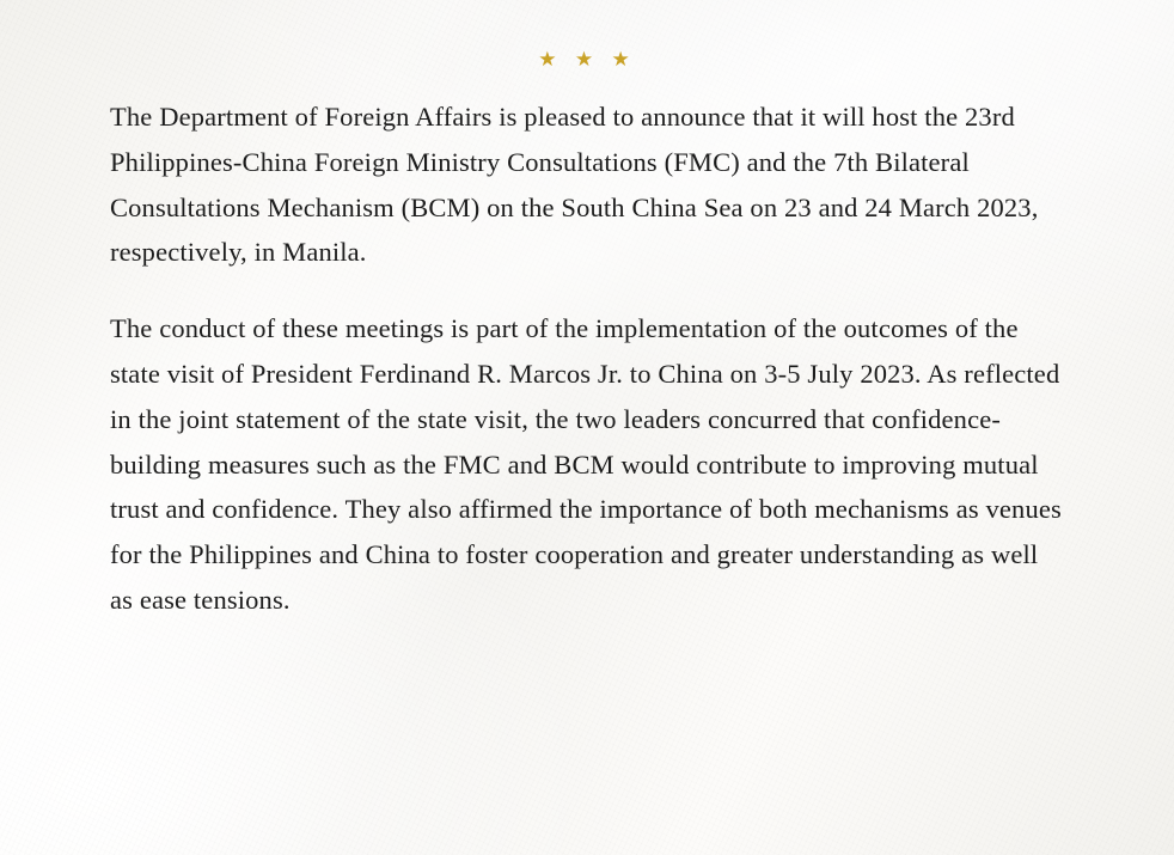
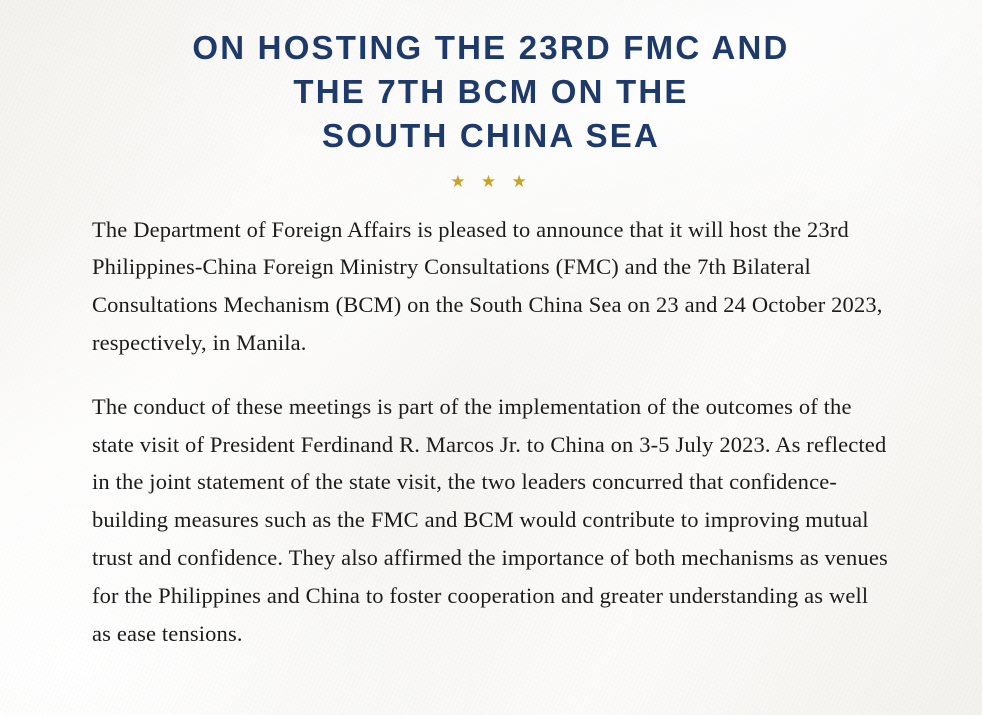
+ ON HOSTING THE 23RD FMC AND
+ THE 7TH BCM ON THE
+ SOUTH CHINA SEA
  ★ ★ ★
- The Department of Foreign Affairs is pleased to announce that it will host the 23rd Philippines-China Foreign Ministry Consultations (FMC) and the 7th Bilateral Consultations Mechanism (BCM) on the South China Sea on 23 and 24 March 2023, respectively, in Manila.
+ The Department of Foreign Affairs is pleased to announce that it will host the 23rd Philippines-China Foreign Ministry Consultations (FMC) and the 7th Bilateral Consultations Mechanism (BCM) on the South China Sea on 23 and 24 October 2023, respectively, in Manila.
  The conduct of these meetings is part of the implementation of the outcomes of the state visit of President Ferdinand R. Marcos Jr. to China on 3-5 July 2023. As reflected in the joint statement of the state visit, the two leaders concurred that confidence-building measures such as the FMC and BCM would contribute to improving mutual trust and confidence. They also affirmed the importance of both mechanisms as venues for the Philippines and China to foster cooperation and greater understanding as well as ease tensions.
